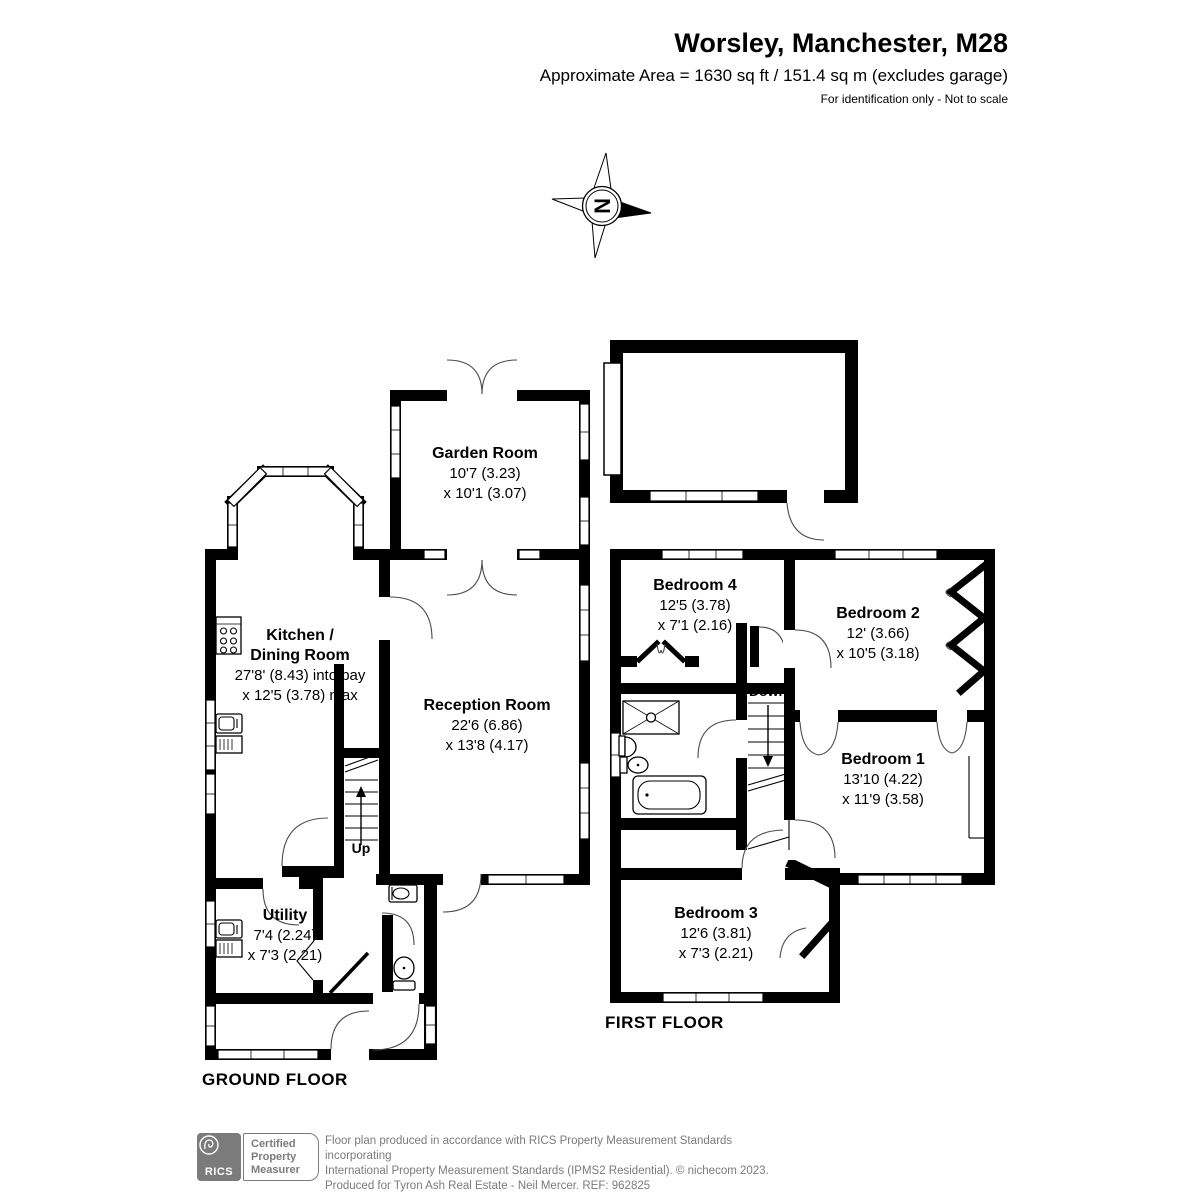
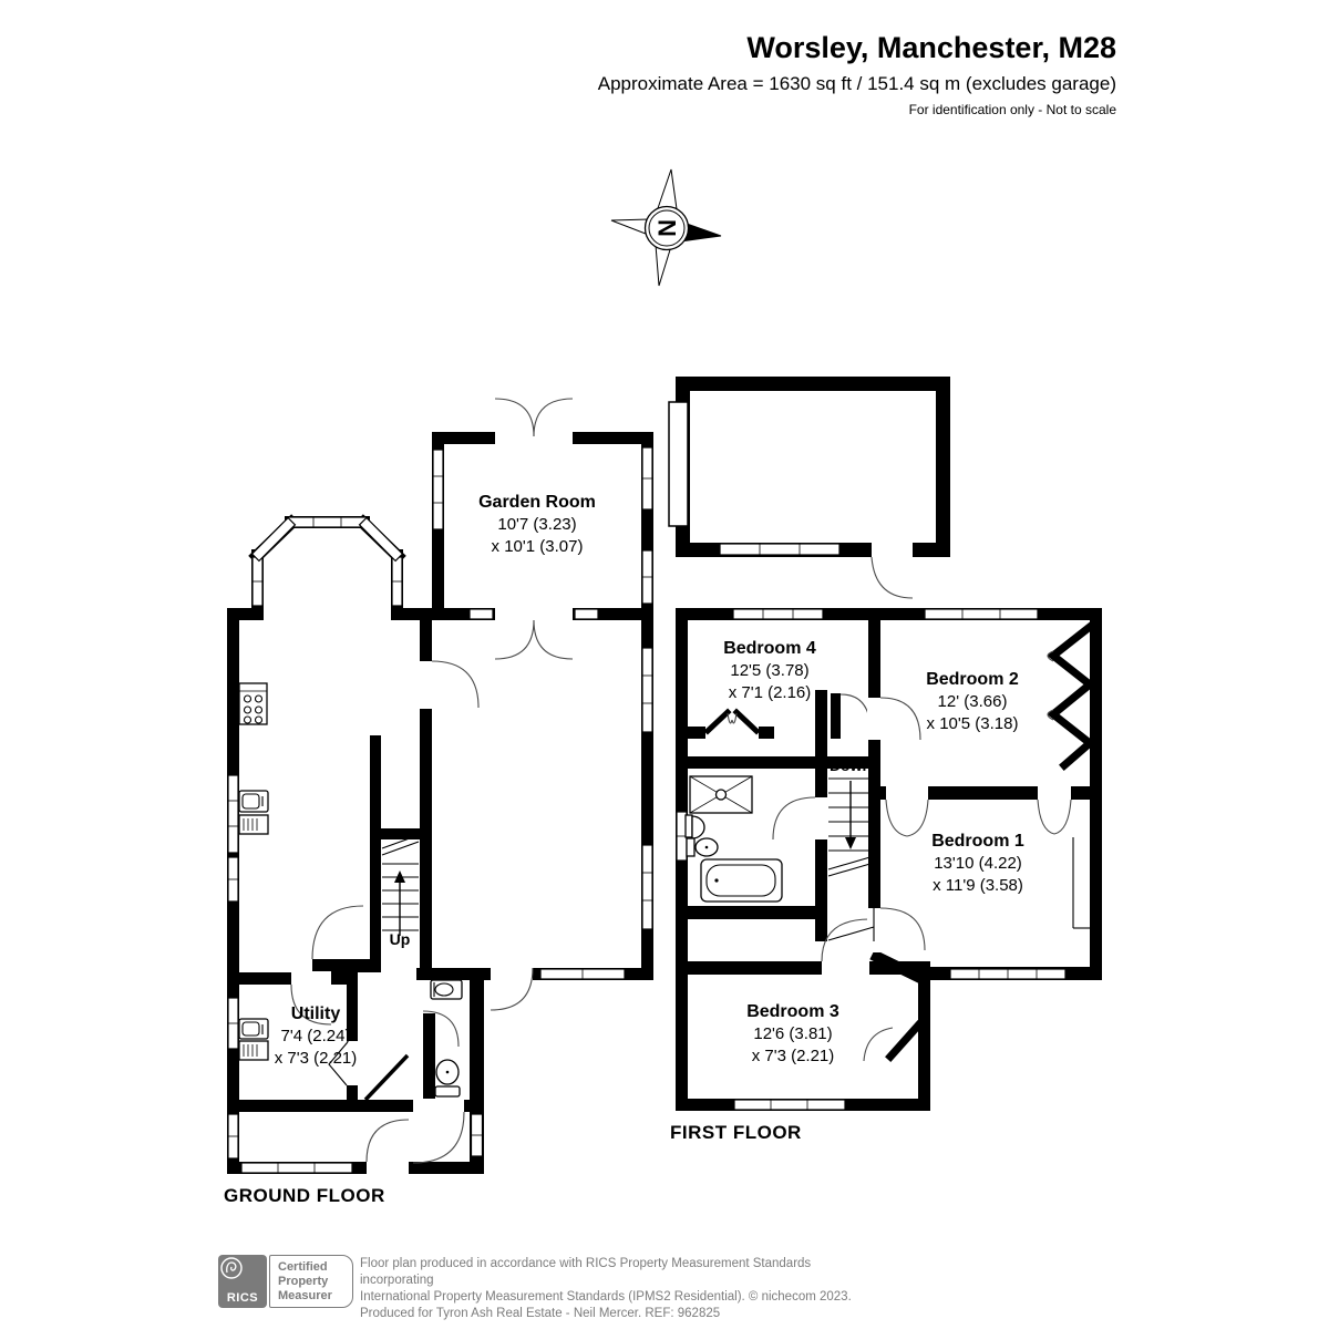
  Worsley, Manchester, M28
  Approximate Area = 1630 sq ft / 151.4 sq m (excludes garage)
  For identification only - Not to scale
  Garden Room
  10'7 (3.23)
  x 10'1 (3.07)
- Kitchen /
- Dining Room
- 27'8' (8.43) into bay
- x 12'5 (3.78) max
- Reception Room
- 22'6 (6.86)
- x 13'8 (4.17)
  Utility
  7'4 (2.24)
  x 7'3 (2.21)
  Bedroom 4
  12'5 (3.78)
  x 7'1 (2.16)
  Bedroom 2
  12' (3.66)
  x 10'5 (3.18)
  Bedroom 1
  13'10 (4.22)
  x 11'9 (3.58)
  Bedroom 3
  12'6 (3.81)
  x 7'3 (2.21)
  Up
  Down
  GROUND FLOOR
  FIRST FLOOR
  RICS
  Certified
  Property
  Measurer
  Floor plan produced in accordance with RICS Property Measurement Standards incorporating
  International Property Measurement Standards (IPMS2 Residential). © nichecom 2023.
  Produced for Tyron Ash Real Estate - Neil Mercer. REF: 962825
